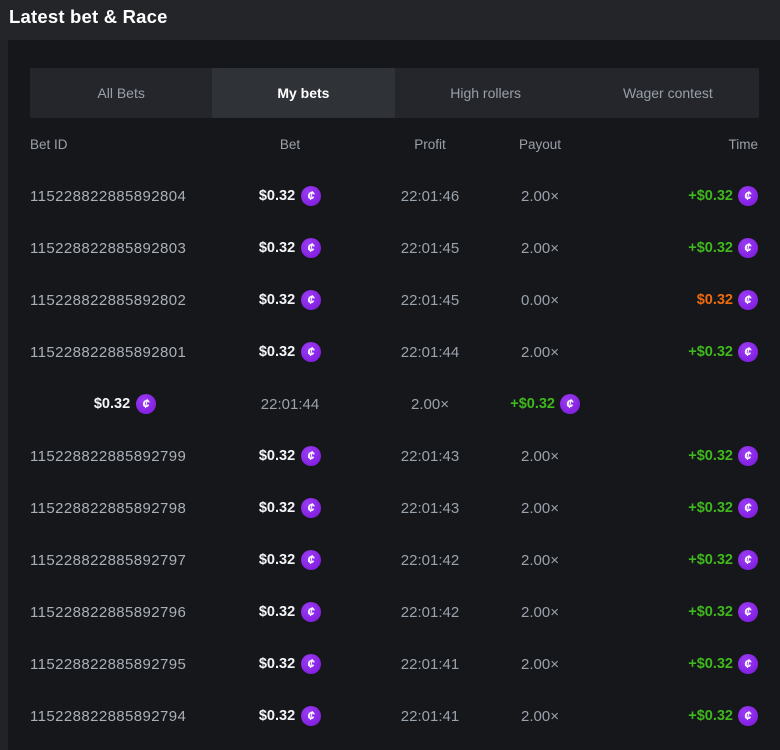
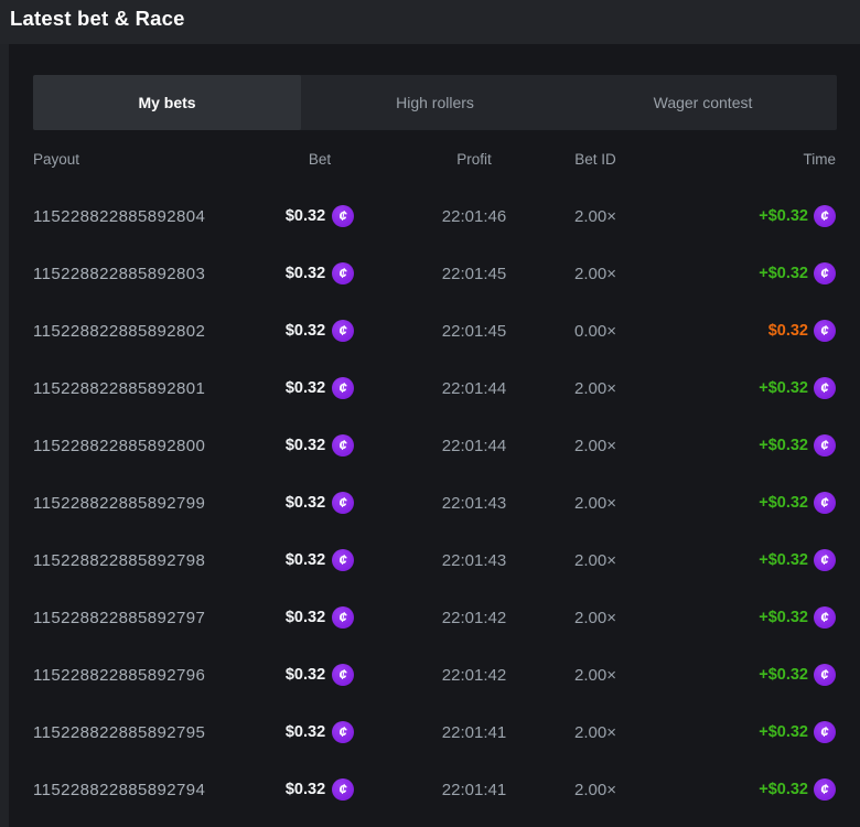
  Latest bet & Race
- All Bets
  My bets
  High rollers
  Wager contest
- Bet ID
+ Payout
  Bet
  Profit
- Payout
+ Bet ID
  Time
  115228822885892804
  $0.32
  ¢
  22:01:46
  2.00×
  +$0.32
  ¢
  115228822885892803
  $0.32
  ¢
  22:01:45
  2.00×
  +$0.32
  ¢
  115228822885892802
  $0.32
  ¢
  22:01:45
  0.00×
  $0.32
  ¢
  115228822885892801
  $0.32
  ¢
  22:01:44
  2.00×
  +$0.32
  ¢
+ 115228822885892800
  $0.32
  ¢
  22:01:44
  2.00×
  +$0.32
  ¢
  115228822885892799
  $0.32
  ¢
  22:01:43
  2.00×
  +$0.32
  ¢
  115228822885892798
  $0.32
  ¢
  22:01:43
  2.00×
  +$0.32
  ¢
  115228822885892797
  $0.32
  ¢
  22:01:42
  2.00×
  +$0.32
  ¢
  115228822885892796
  $0.32
  ¢
  22:01:42
  2.00×
  +$0.32
  ¢
  115228822885892795
  $0.32
  ¢
  22:01:41
  2.00×
  +$0.32
  ¢
  115228822885892794
  $0.32
  ¢
  22:01:41
  2.00×
  +$0.32
  ¢
